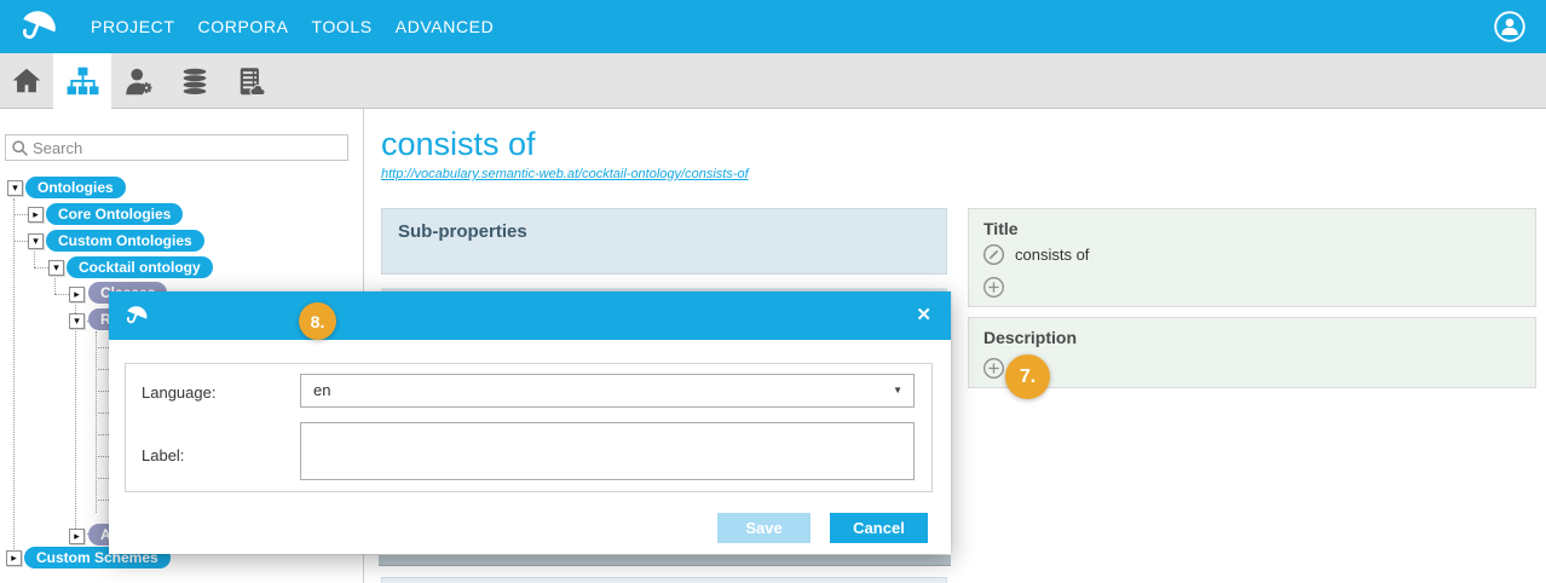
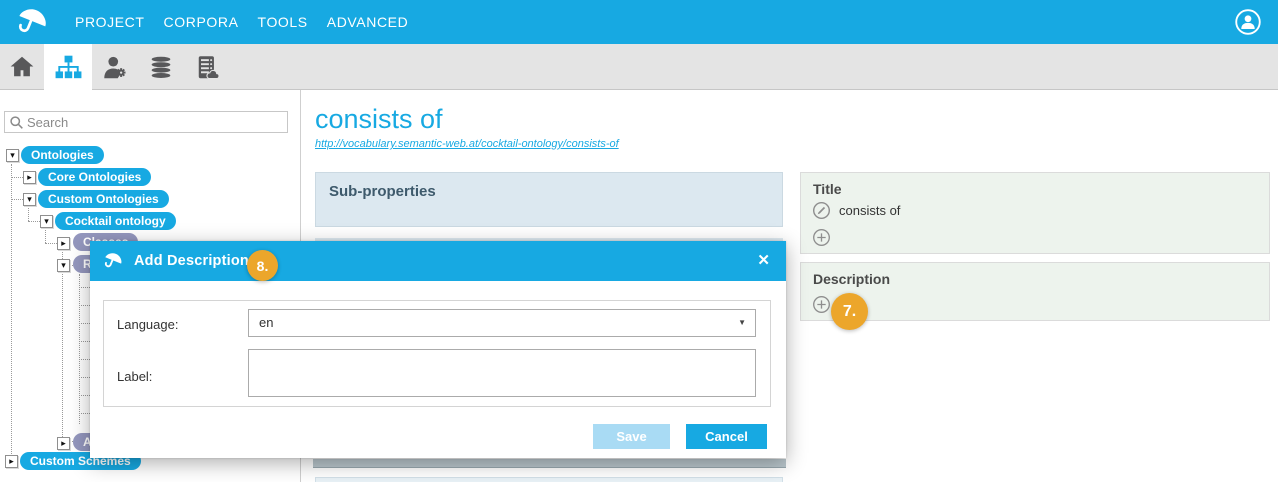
  PROJECT
  CORPORA
  TOOLS
  ADVANCED
  Search
  ▾
  Ontologies
  ▸
  Core Ontologies
  ▾
  Custom Ontologies
  ▾
  Cocktail ontology
  ▸
  ▾
  ▸
  ▸
  Custom Schemes
  consists of
  http://vocabulary.semantic-web.at/cocktail-ontology/consists-of
  Sub-properties
  Title
  consists of
  Description
  7.
+ Add Description
  ✕
  Language:
  en
  ▼
  Label:
  Save
  Cancel
  8.
